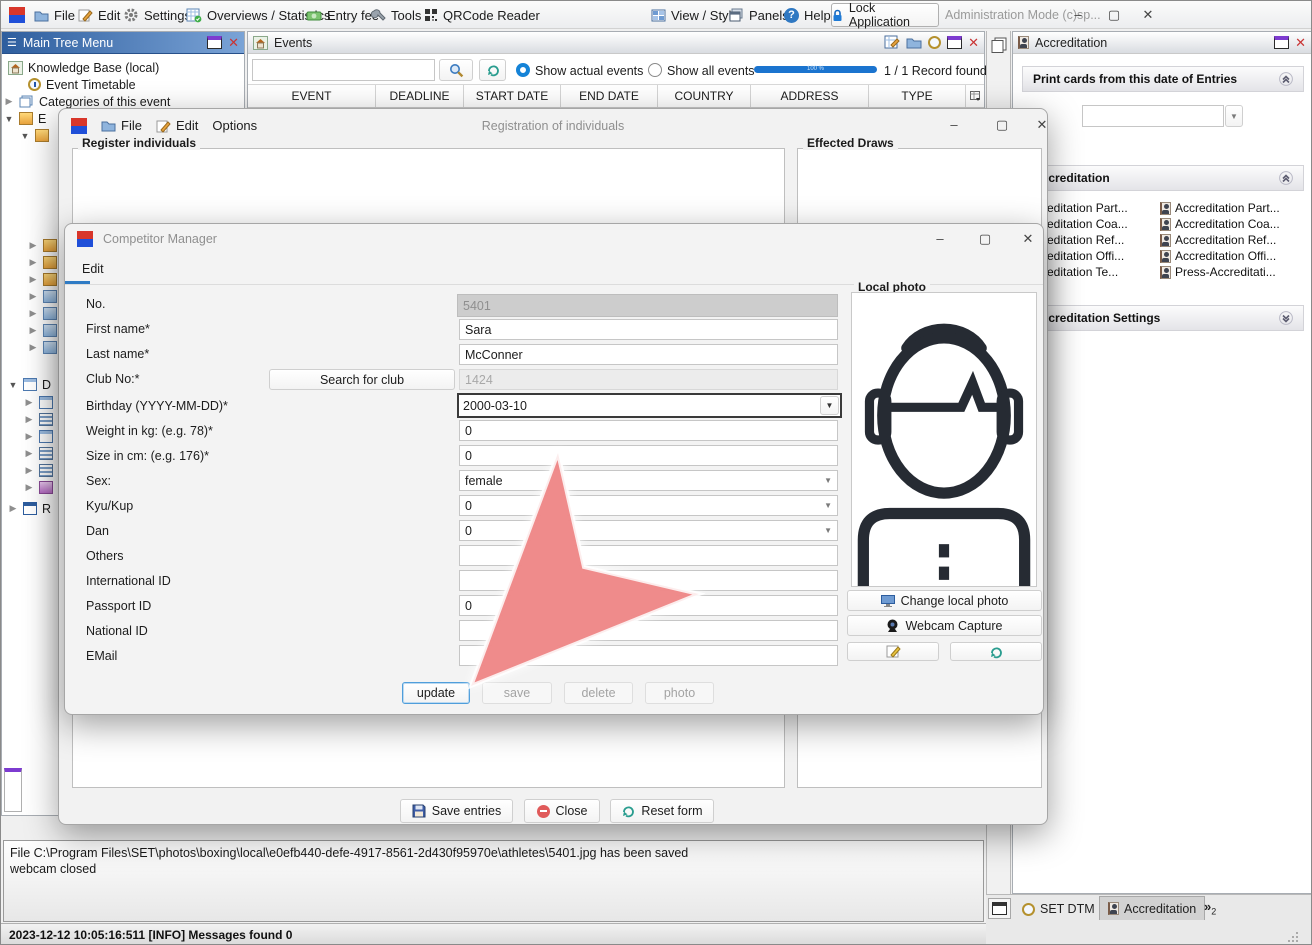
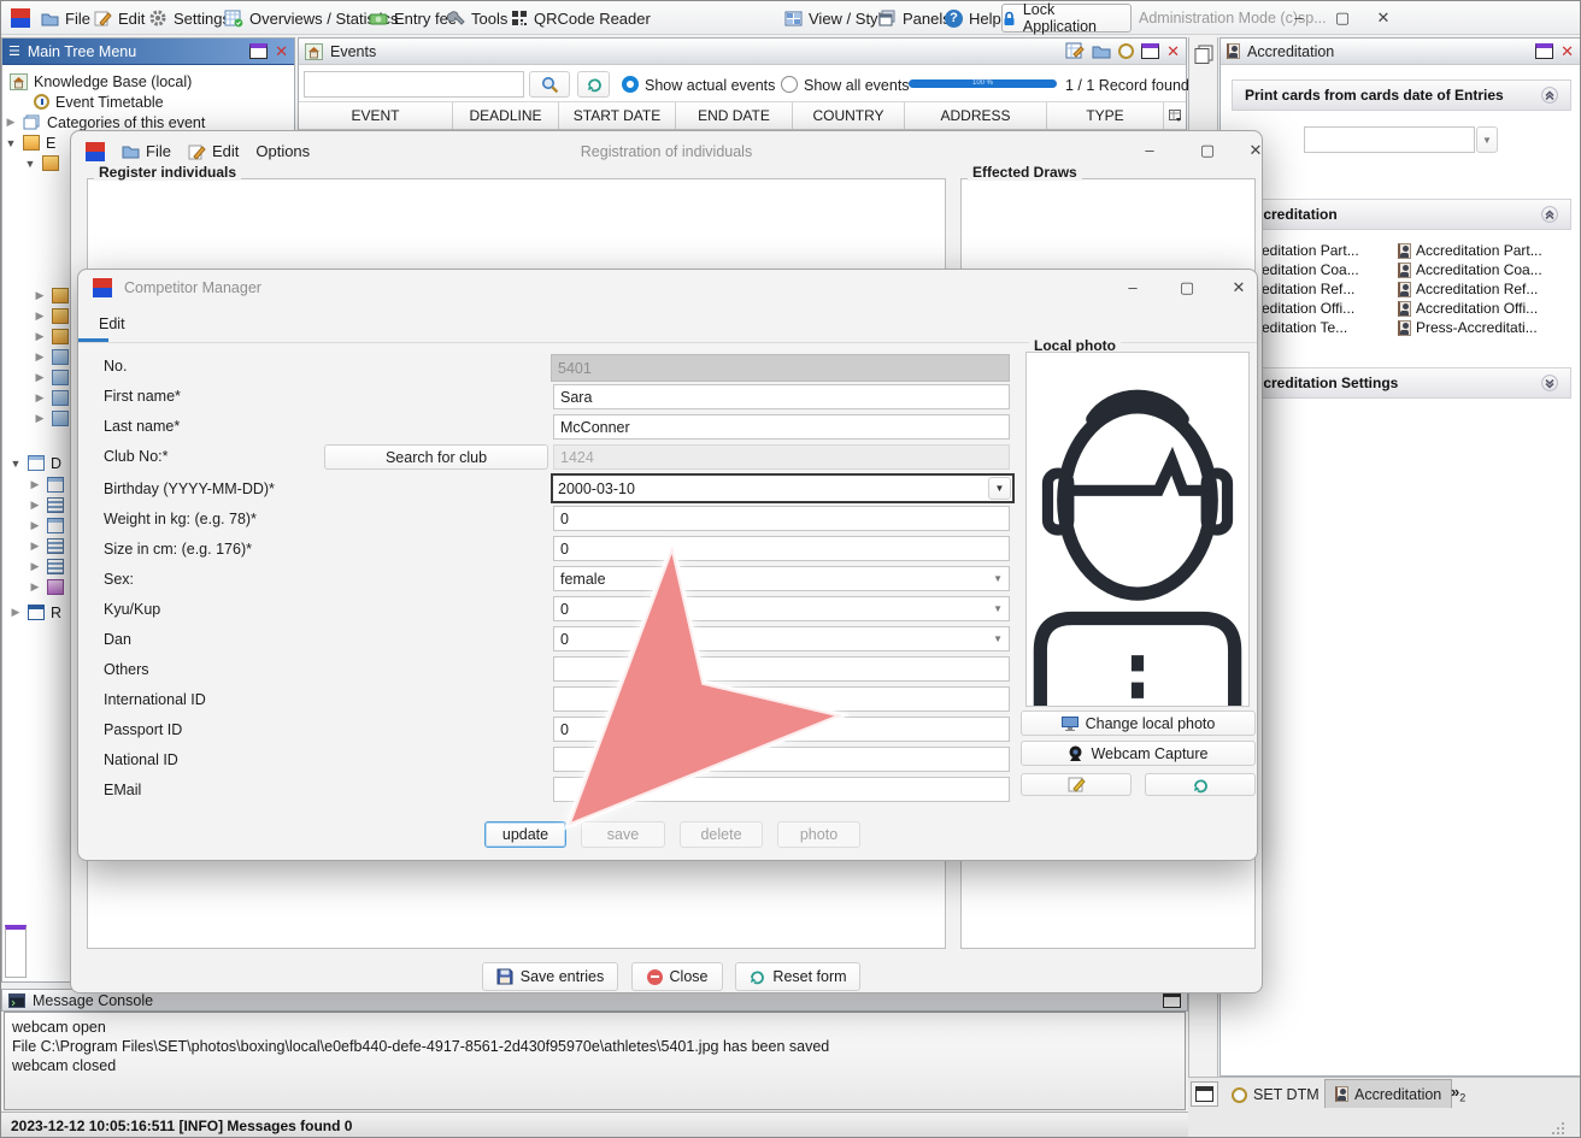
  File
  Edit
  Setting
  Overviews / Statis
  Entry fe
  Tools
  QRCode Reader
  View / Sty
  Panel
  ?
  Help
  Lock Application
  Administration Mode (c)sp...
  –
  ▢
  ✕
  ☰
  Main Tree Menu
  ✕
  Knowledge Base (local)
  Event Timetable
  ▶
  Categories of this event
  ▼
  E
  ▼
  ▶
  ▶
  ▶
  ▶
  ▶
  ▶
  ▶
  ▼
  D
  ▶
  ▶
  ▶
  ▶
  ▶
  ▶
  ▶
  R
  Events
  ✕
  Show actual events
  Show all events
  1 / 1 Record found
  EVENT
  DEADLINE
  START DATE
  END DATE
  COUNTRY
  ADDRESS
  TYPE
  Accreditation
  ✕
- Print cards from this date of Entries
+ Print cards from cards date of Entries
  ▼
  creditation
  editation Part...
  editation Coa...
  editation Ref...
  editation Offi...
  editation Te...
  Accreditation Part...
  Accreditation Coa...
  Accreditation Ref...
  Accreditation Offi...
  Press-Accreditati...
  creditation Settings
  SET DTM
  Accreditation
  »2
+ Message Console
+ webcam open
  File C:\Program Files\SET\photos\boxing\local\e0efb440-defe-4917-8561-2d430f95970e\athletes\5401.jpg has been saved
  webcam closed
  2023-12-12 10:05:16:511 [INFO] Messages found 0
  File
  Edit
  Options
  Registration of individuals
  –
  ▢
  ✕
  Register individuals
  Effected Draws
  Save entries
  Close
  Reset form
  Competitor Manager
  –
  ▢
  ✕
  Edit
  No.
  First name*
  Last name*
  Club No:*
  Birthday (YYYY-MM-DD)*
  Weight in kg: (e.g. 78)*
  Size in cm: (e.g. 176)*
  Sex:
  Kyu/Kup
  Dan
  Others
  International ID
  Passport ID
  National ID
  EMail
  5401
  Sara
  McConner
  Search for club
  1424
  2000-03-10
  ▼
  0
  0
  female
  ▼
  0
  ▼
  0
  ▼
  0
  update
  save
  delete
  photo
  Local photo
  Change local photo
  Webcam Capture
